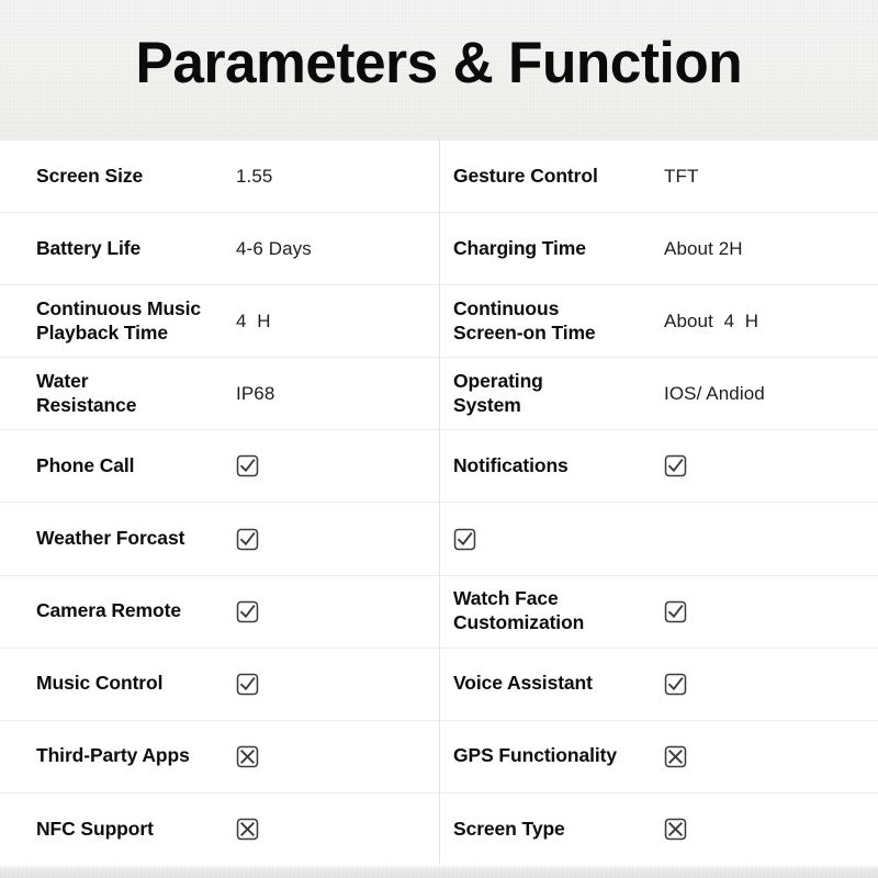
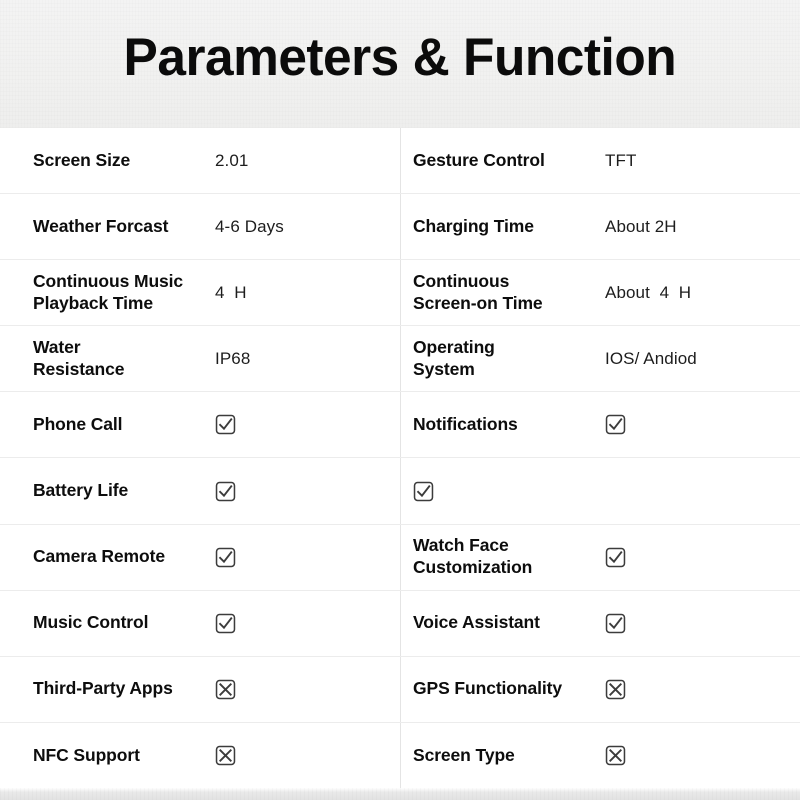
  Parameters & Function
  Screen Size
- 1.55
+ 2.01
  Gesture Control
  TFT
- Battery Life
+ Weather Forcast
  4-6 Days
  Charging Time
  About 2H
  Continuous Music
  Playback Time
  4 H
  Continuous
  Screen-on Time
  About 4 H
  Water
  Resistance
  IP68
  Operating
  System
  IOS/ Andiod
  Phone Call
  Notifications
- Weather Forcast
+ Battery Life
  Camera Remote
  Watch Face
  Customization
  Music Control
  Voice Assistant
  Third-Party Apps
  GPS Functionality
  NFC Support
  Screen Type
